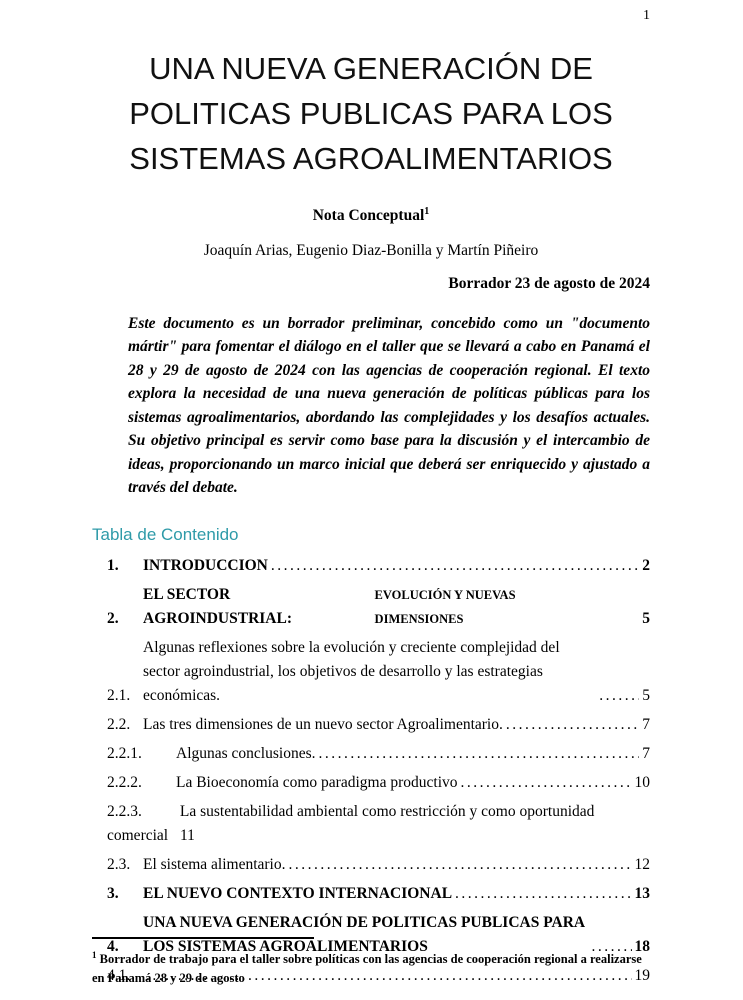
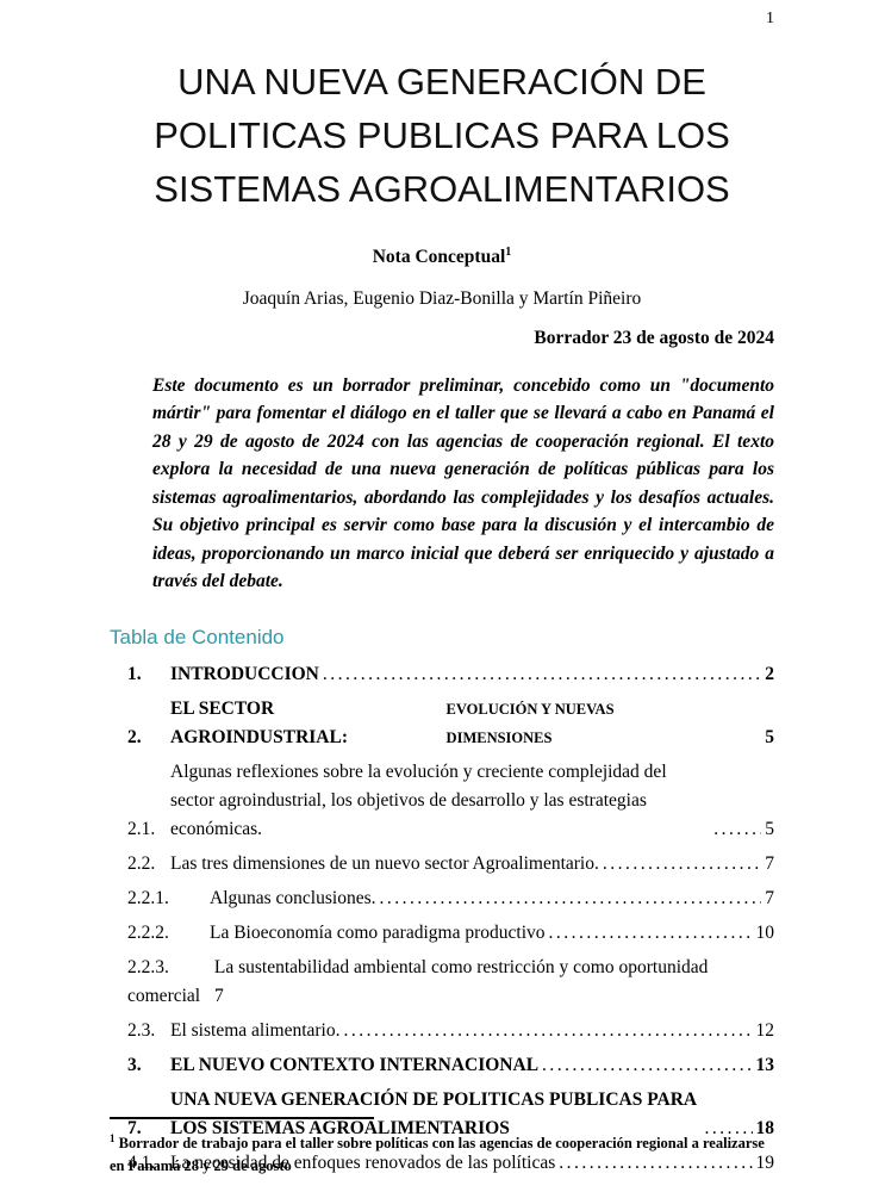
  1
  UNA NUEVA GENERACIÓN DE
  POLITICAS PUBLICAS PARA LOS
  SISTEMAS AGROALIMENTARIOS
  Nota Conceptual1
  Joaquín Arias, Eugenio Diaz-Bonilla y Martín Piñeiro
  Borrador 23 de agosto de 2024
  Este documento es un borrador preliminar, concebido como un "documento mártir" para fomentar el diálogo en el taller que se llevará a cabo en Panamá el 28 y 29 de agosto de 2024 con las agencias de cooperación regional. El texto explora la necesidad de una nueva generación de políticas públicas para los sistemas agroalimentarios, abordando las complejidades y los desafíos actuales. Su objetivo principal es servir como base para la discusión y el intercambio de ideas, proporcionando un marco inicial que deberá ser enriquecido y ajustado a través del debate.
  Tabla de Contenido
  1.
  INTRODUCCION
  2
  2.
  EL SECTOR AGROINDUSTRIAL:
  EVOLUCIÓN Y NUEVAS DIMENSIONES
  5
  2.1.
  Algunas reflexiones sobre la evolución y creciente complejidad del sector agroindustrial, los objetivos de desarrollo y las estrategias económicas.
  5
  2.2.
  Las tres dimensiones de un nuevo sector Agroalimentario.
  7
  2.2.1.
  Algunas conclusiones.
  7
  2.2.2.
  La Bioeconomía como paradigma productivo
  10
- 2.2.3. La sustentabilidad ambiental como restricción y como oportunidad comercial 11
+ 2.2.3. La sustentabilidad ambiental como restricción y como oportunidad comercial 7
  2.3.
  El sistema alimentario.
  12
  3.
  EL NUEVO CONTEXTO INTERNACIONAL
  13
- 4.
+ 7.
  UNA NUEVA GENERACIÓN DE POLITICAS PUBLICAS PARA LOS SISTEMAS AGROALIMENTARIOS
  18
  4.1.
+ La necesidad de enfoques renovados de las políticas
  19
  1 Borrador de trabajo para el taller sobre políticas con las agencias de cooperación regional a realizarse en Panamá 28 y 29 de agosto
